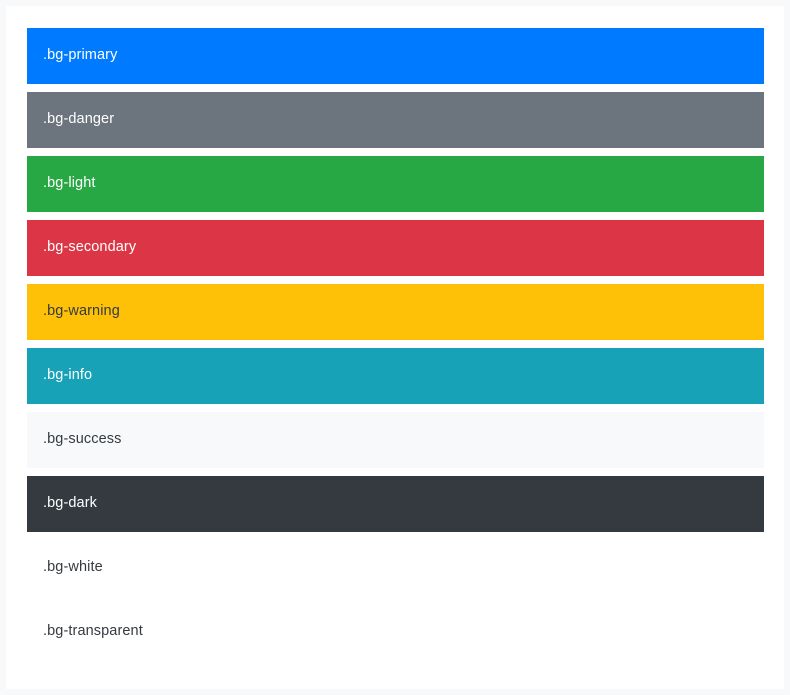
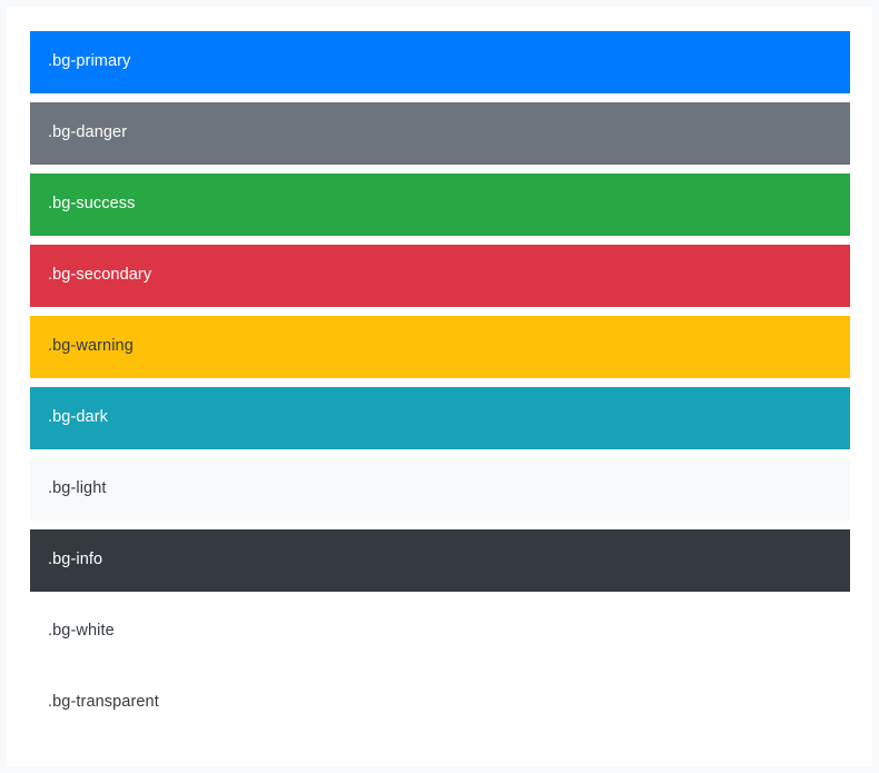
  .bg-primary
  .bg-danger
- .bg-light
+ .bg-success
  .bg-secondary
  .bg-warning
- .bg-info
+ .bg-dark
- .bg-success
+ .bg-light
- .bg-dark
+ .bg-info
  .bg-white
  .bg-transparent
